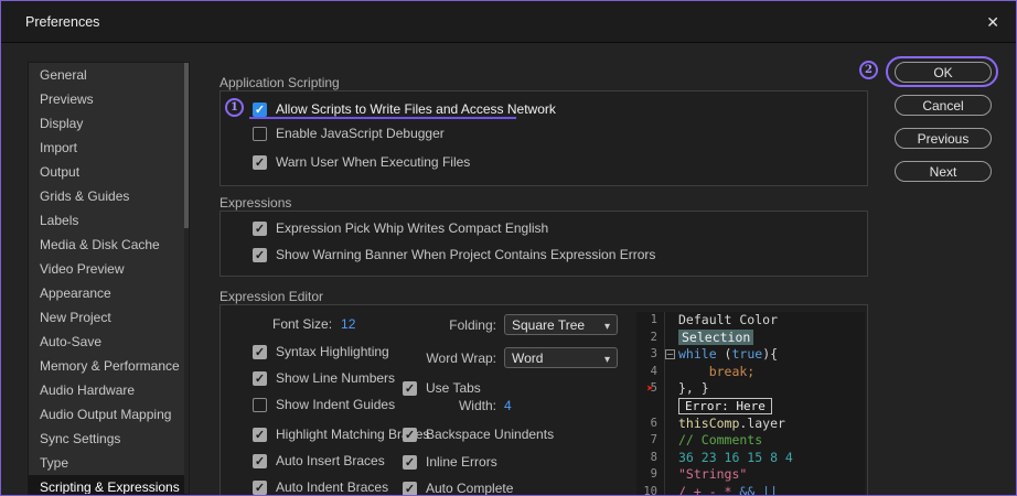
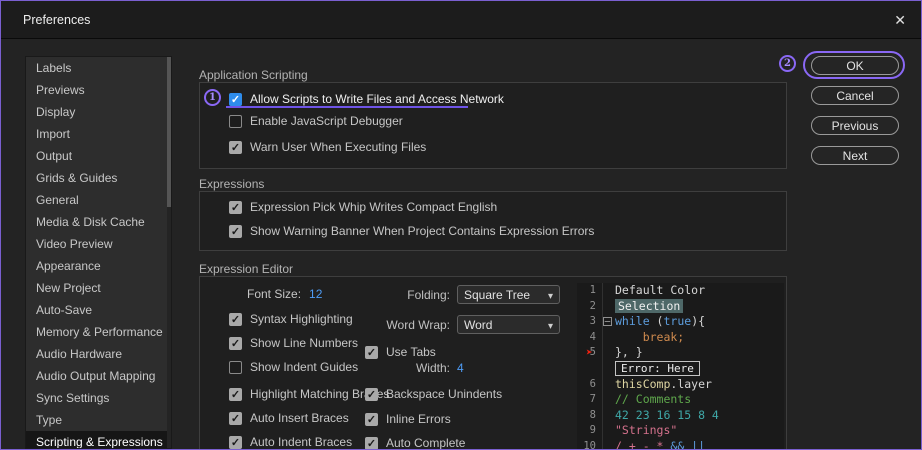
  Preferences
  ✕
- General
+ Labels
  Previews
  Display
  Import
  Output
  Grids & Guides
- Labels
+ General
  Media & Disk Cache
  Video Preview
  Appearance
  New Project
  Auto-Save
  Memory & Performance
  Audio Hardware
  Audio Output Mapping
  Sync Settings
  Type
  Scripting & Expressions
  Application Scripting
  Allow Scripts to Write Files and Access Network
  Enable JavaScript Debugger
  Warn User When Executing Files
  Expressions
  Expression Pick Whip Writes Compact English
  Show Warning Banner When Project Contains Expression Errors
  Expression Editor
  Font Size:
  12
  Syntax Highlighting
  Show Line Numbers
  Show Indent Guides
  Highlight Matching Bres
  Auto Insert Braces
  Auto Indent Braces
  Folding:
  Square Tree
  Word Wrap:
  Word
  Use Tabs
  Width:
  4
  Backspace Unindents
  Inline Errors
  Auto Complete
  1
  Default Color
  2
  Selection
  3
  while (true){
  4
  break;
  5
  }, }
  Error: Here
  6
  thisComp.layer
  7
  // Comments
  8
- 36 23 16 15 8 4
+ 42 23 16 15 8 4
  9
  "Strings"
  10
  / + - * && ||
  OK
  Cancel
  Previous
  Next
  1
  2
